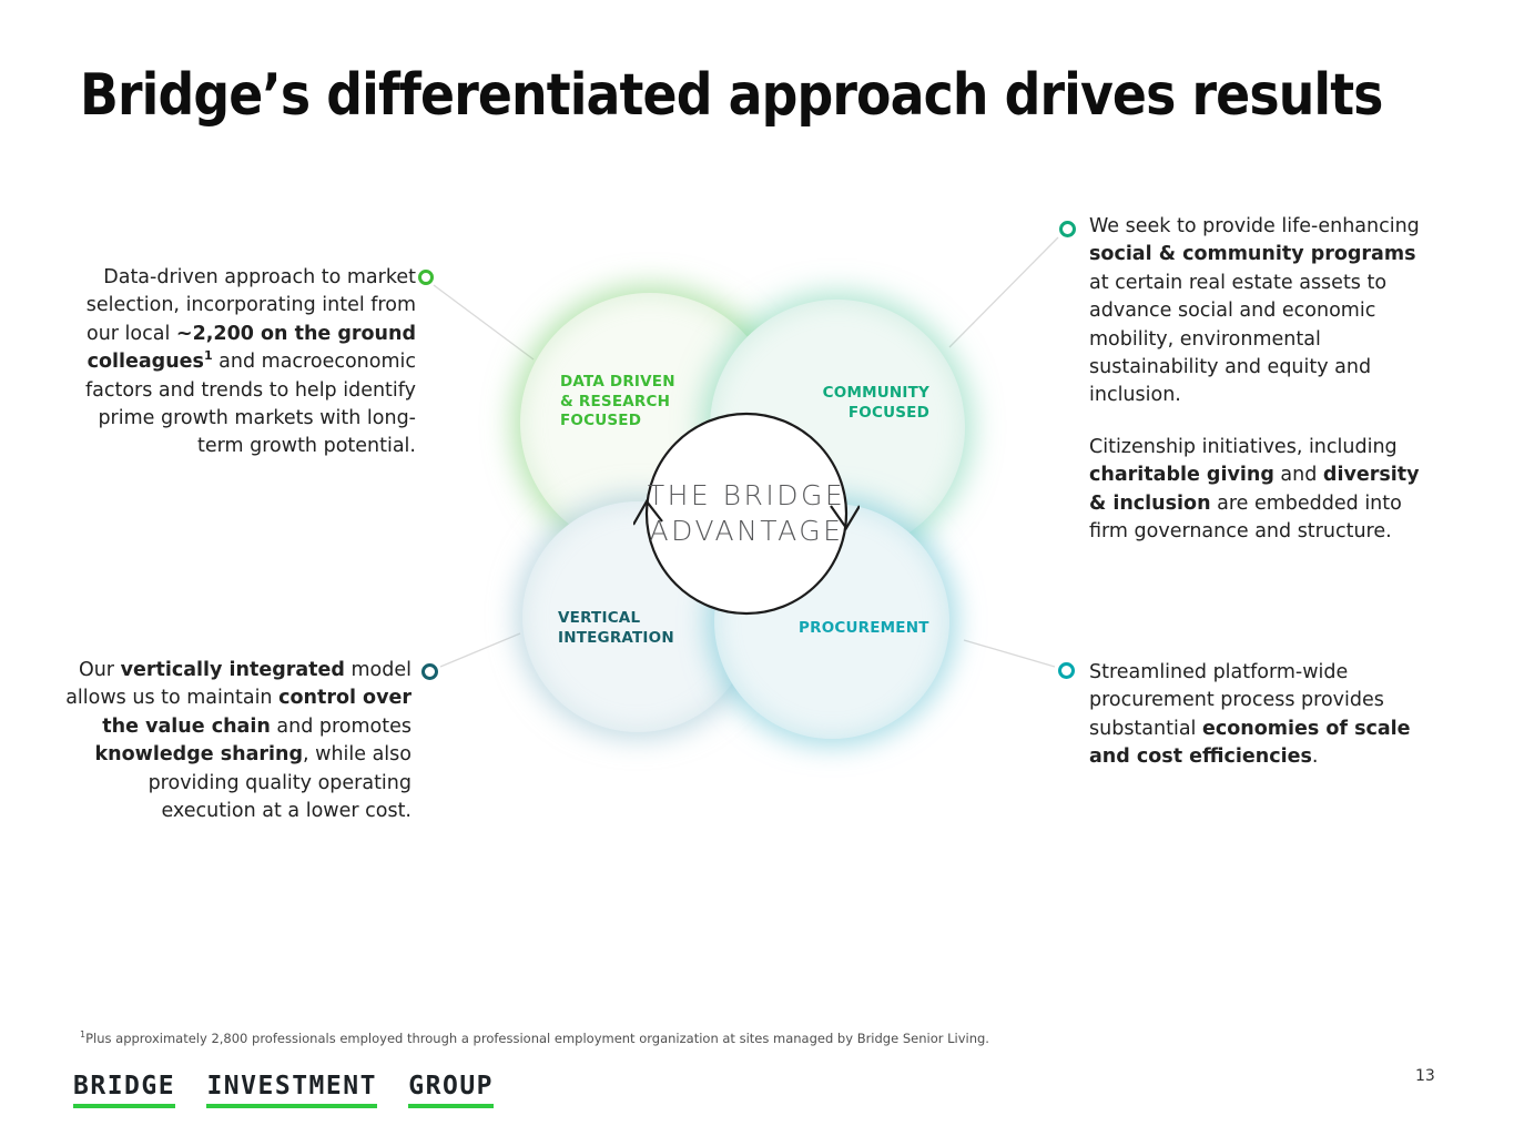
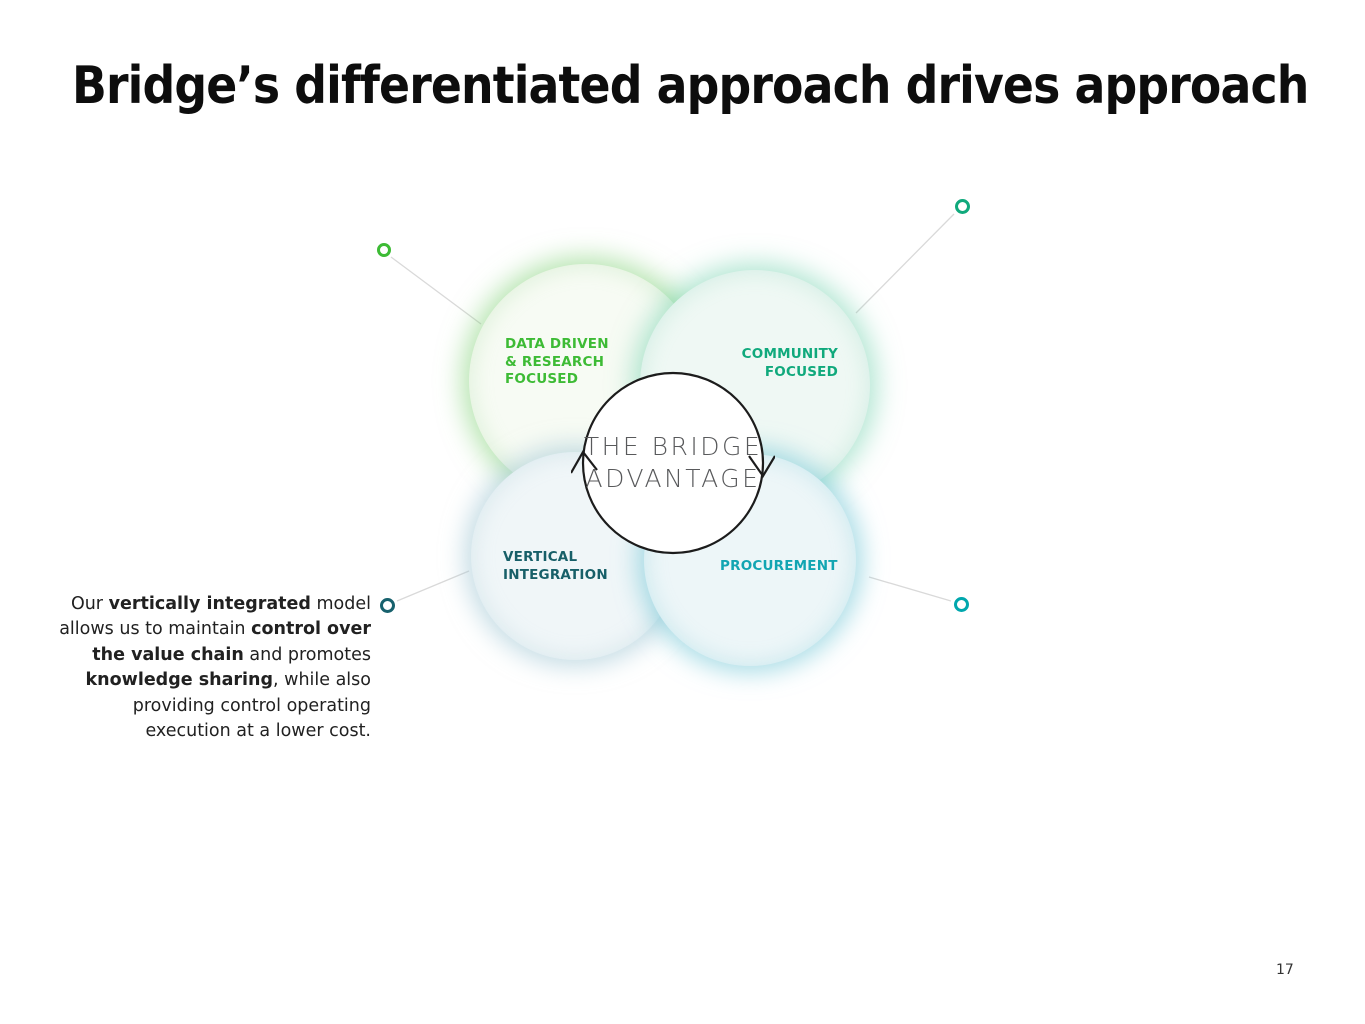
- Bridge’s differentiated approach drives results
+ Bridge’s differentiated approach drives approach
- Data-driven approach to market selection, incorporating intel from our local ~2,200 on the ground colleagues1 and macroeconomic factors and trends to help identify prime growth markets with long-term growth potential.
- Our vertically integrated model allows us to maintain control over the value chain and promotes knowledge sharing, while also providing quality operating execution at a lower cost.
+ Our vertically integrated model allows us to maintain control over the value chain and promotes knowledge sharing, while also providing control operating execution at a lower cost.
- We seek to provide life-enhancing social & community programs at certain real estate assets to advance social and economic mobility, environmental sustainability and equity and inclusion.
- Citizenship initiatives, including charitable giving and diversity & inclusion are embedded into firm governance and structure.
- Streamlined platform-wide procurement process provides substantial economies of scale and cost efficiencies.
  DATA DRIVEN
  & RESEARCH
  FOCUSED
  COMMUNITY
  FOCUSED
  VERTICAL
  INTEGRATION
  PROCUREMENT
  THE BRIDGE
  ADVANTAGE
- 1Plus approximately 2,800 professionals employed through a professional employment organization at sites managed by Bridge Senior Living.
- BRIDGE INVESTMENT GROUP
- 13
+ 17
